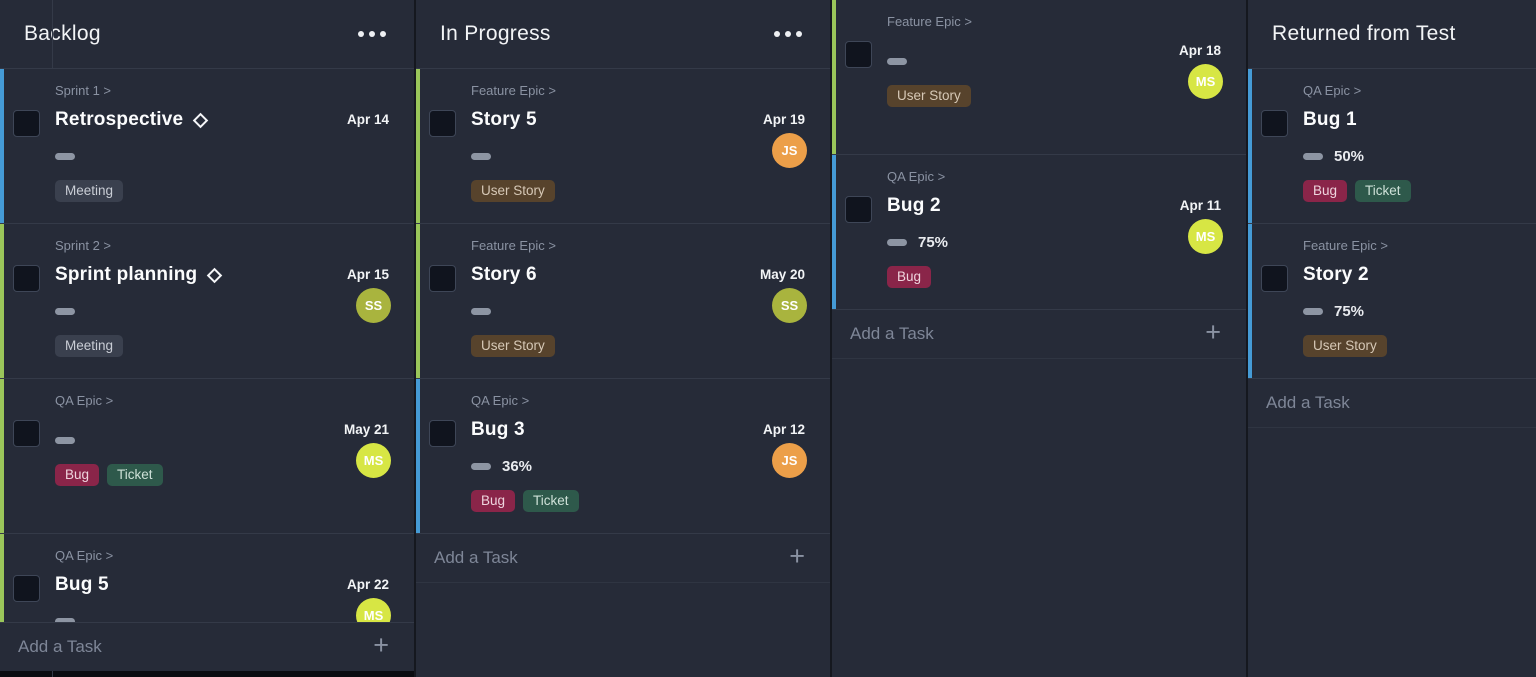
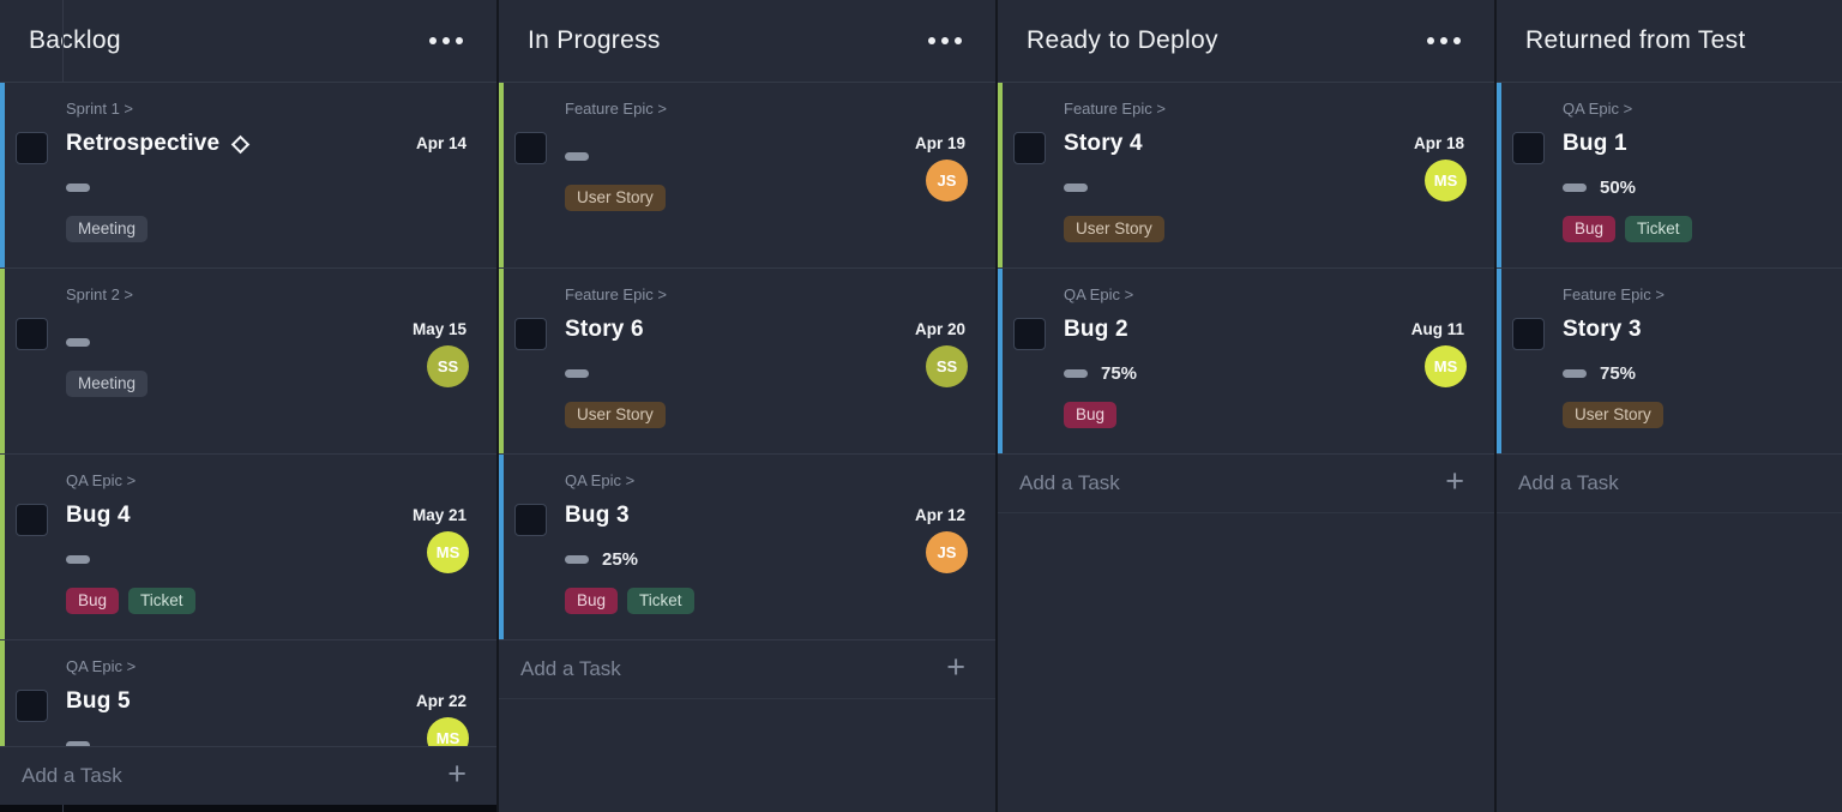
  Backlog
  Sprint 1 >
  Retrospective
  Meeting
  Apr 14
  Sprint 2 >
- Sprint planning
  Meeting
- Apr 15
+ May 15
  SS
  QA Epic >
+ Bug 4
  Bug
  Ticket
  May 21
  MS
  QA Epic >
  Bug 5
  Apr 22
  MS
  Add a Task
  +
  In Progress
  Feature Epic >
- Story 5
  User Story
  Apr 19
  JS
  Feature Epic >
  Story 6
  User Story
- May 20
+ Apr 20
  SS
  QA Epic >
  Bug 3
- 36%
+ 25%
  Bug
  Ticket
  Apr 12
  JS
  Add a Task
  +
+ Ready to Deploy
  Feature Epic >
+ Story 4
  User Story
  Apr 18
  MS
  QA Epic >
  Bug 2
  75%
  Bug
- Apr 11
+ Aug 11
  MS
  Add a Task
  +
  Returned from Test
  QA Epic >
  Bug 1
  50%
  Bug
  Ticket
  Feature Epic >
- Story 2
+ Story 3
  75%
  User Story
  Add a Task
